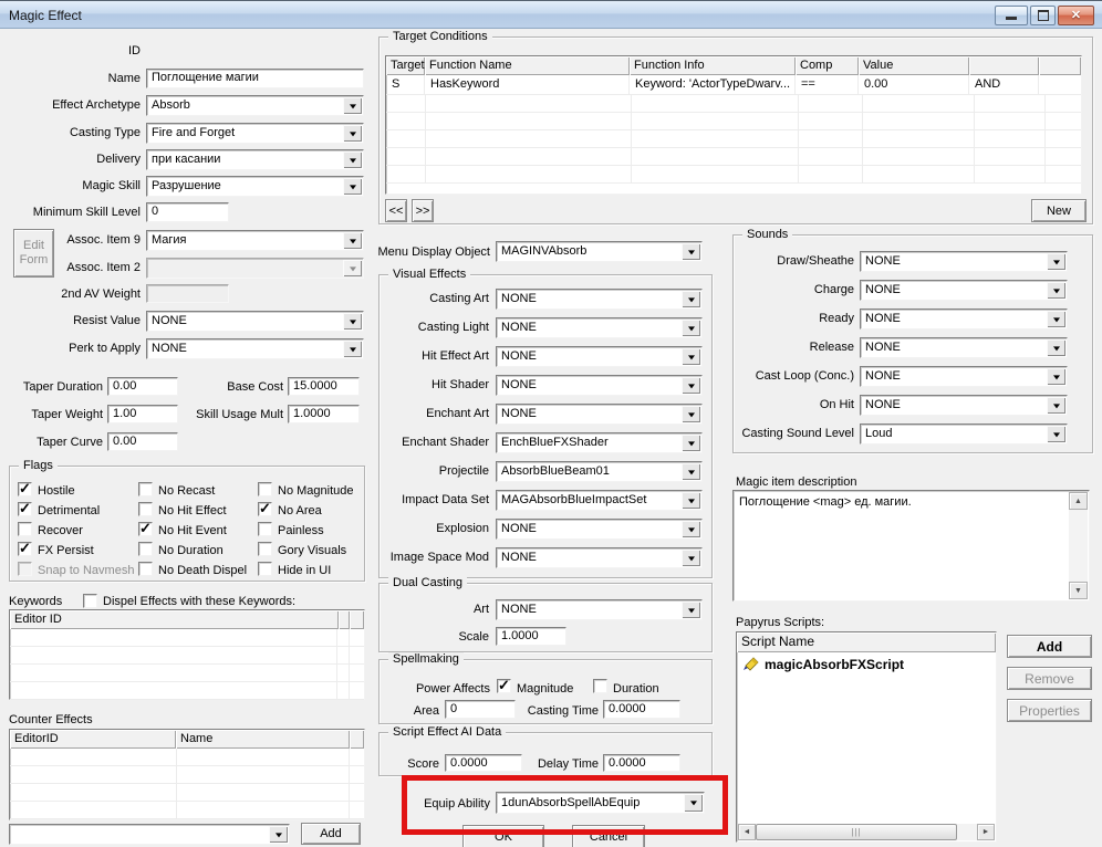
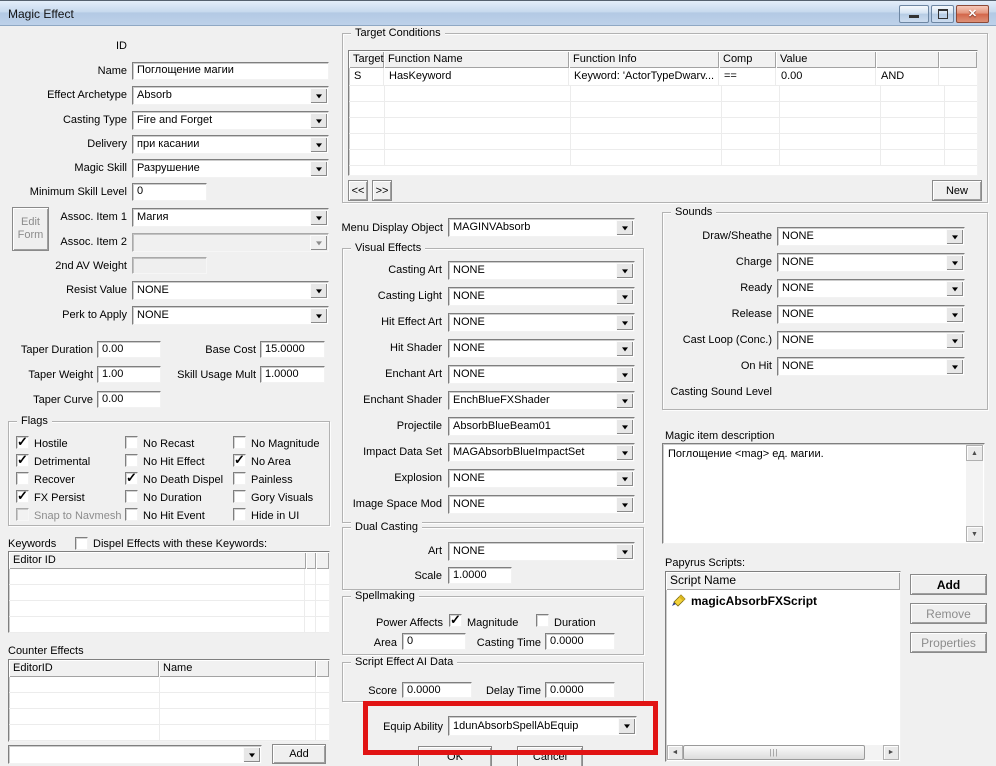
  Magic Effect
  ✕
  ID
  Name
  Поглощение магии
  Effect Archetype
  Absorb
  Casting Type
  Fire and Forget
  Delivery
  при касании
  Magic Skill
  Разрушение
  Minimum Skill Level
  0
  Edit Form
- Assoc. Item 9
+ Assoc. Item 1
  Магия
  Assoc. Item 2
  2nd AV Weight
  Resist Value
  NONE
  Perk to Apply
  NONE
  Taper Duration
  0.00
  Base Cost
  15.0000
  Taper Weight
  1.00
  Skill Usage Mult
  1.0000
  Taper Curve
  0.00
  Flags
  Hostile
  Detrimental
  Recover
  FX Persist
  Snap to Navmesh
  No Recast
  No Hit Effect
- No Hit Event
+ No Death Dispel
  No Duration
- No Death Dispel
+ No Hit Event
  No Magnitude
  No Area
  Painless
  Gory Visuals
  Hide in UI
  Keywords
  Dispel Effects with these Keywords:
  Editor ID
  Counter Effects
  EditorID
  Name
  Add
  Target Conditions
  Target
  Function Name
  Function Info
  Comp
  Value
  S
  HasKeyword
  Keyword: 'ActorTypeDwarv...
  ==
  0.00
  AND
  <<
  >>
  New
  Menu Display Object
  MAGINVAbsorb
  Visual Effects
  Casting Art
  NONE
  Casting Light
  NONE
  Hit Effect Art
  NONE
  Hit Shader
  NONE
  Enchant Art
  NONE
  Enchant Shader
  EnchBlueFXShader
  Projectile
  AbsorbBlueBeam01
  Impact Data Set
  MAGAbsorbBlueImpactSet
  Explosion
  NONE
  Image Space Mod
  NONE
  Dual Casting
  Art
  NONE
  Scale
  1.0000
  Spellmaking
  Power Affects
  Magnitude
  Duration
  Area
  0
  Casting Time
  0.0000
  Script Effect AI Data
  Score
  0.0000
  Delay Time
  0.0000
  Equip Ability
  1dunAbsorbSpellAbEquip
  OK
  Cancel
  Sounds
  Draw/Sheathe
  NONE
  Charge
  NONE
  Ready
  NONE
  Release
  NONE
  Cast Loop (Conc.)
  NONE
  On Hit
  NONE
  Casting Sound Level
- Loud
  Magic item description
  Поглощение <mag> ед. магии.
  Papyrus Scripts:
  Script Name
  magicAbsorbFXScript
  |||
  Add
  Remove
  Properties
